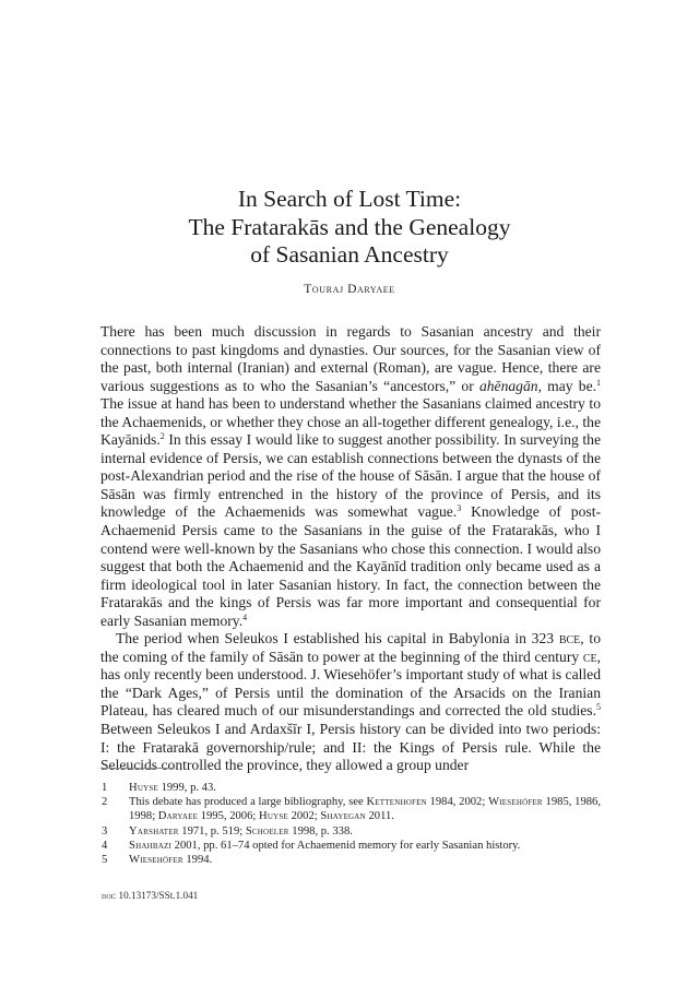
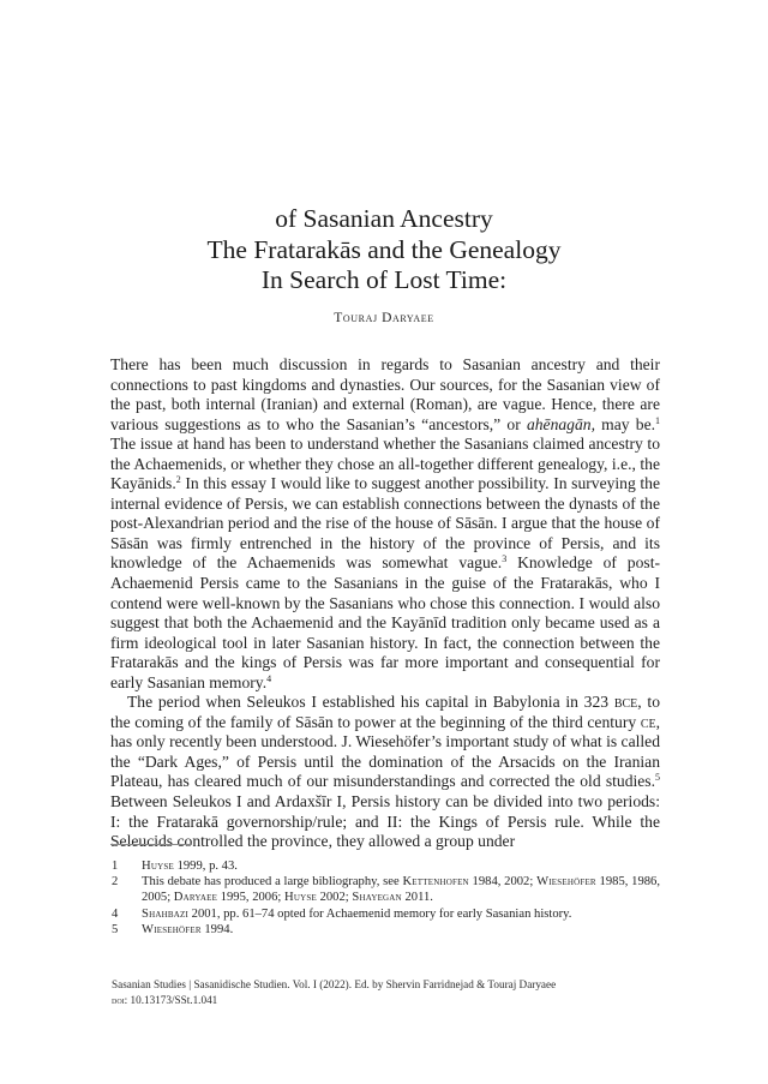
- In Search of Lost Time:
+ of Sasanian Ancestry
  The Fratarakās and the Genealogy
- of Sasanian Ancestry
+ In Search of Lost Time:
  Touraj Daryaee
  There has been much discussion in regards to Sasanian ancestry and their connections to past kingdoms and dynasties. Our sources, for the Sasanian view of the past, both internal (Iranian) and external (Roman), are vague. Hence, there are various suggestions as to who the Sasanian’s “ancestors,” or ahēnagān, may be.1 The issue at hand has been to understand whether the Sasanians claimed ancestry to the Achaemenids, or whether they chose an all-together different genealogy, i.e., the Kayānids.2 In this essay I would like to suggest another possibility. In surveying the internal evidence of Persis, we can establish connections between the dynasts of the post-Alexandrian period and the rise of the house of Sāsān. I argue that the house of Sāsān was firmly entrenched in the history of the province of Persis, and its knowledge of the Achaemenids was somewhat vague.3 Knowledge of post-Achaemenid Persis came to the Sasanians in the guise of the Fratarakās, who I contend were well-known by the Sasanians who chose this connection. I would also suggest that both the Achaemenid and the Kayānīd tradition only became used as a firm ideological tool in later Sasanian history. In fact, the connection between the Fratarakās and the kings of Persis was far more important and consequential for early Sasanian memory.4
  The period when Seleukos I established his capital in Babylonia in 323 bce, to the coming of the family of Sāsān to power at the beginning of the third century ce, has only recently been understood. J. Wiesehöfer’s important study of what is called the “Dark Ages,” of Persis until the domination of the Arsacids on the Iranian Plateau, has cleared much of our misunderstandings and corrected the old studies.5 Between Seleukos I and Ardaxšīr I, Persis history can be divided into two periods: I: the Fratarakā governorship/rule; and II: the Kings of Persis rule. While the Seleucids controlled the province, they allowed a group under
  1
  Huyse 1999, p. 43.
  2
- This debate has produced a large bibliography, see Kettenhofen 1984, 2002; Wiesehöfer 1985, 1986, 1998; Daryaee 1995, 2006; Huyse 2002; Shayegan 2011.
+ This debate has produced a large bibliography, see Kettenhofen 1984, 2002; Wiesehöfer 1985, 1986, 2005; Daryaee 1995, 2006; Huyse 2002; Shayegan 2011.
- 3
- Yarshater 1971, p. 519; Schoeler 1998, p. 338.
  4
  Shahbazi 2001, pp. 61–74 opted for Achaemenid memory for early Sasanian history.
  5
  Wiesehöfer 1994.
+ Sasanian Studies | Sasanidische Studien. Vol. I (2022). Ed. by Shervin Farridnejad & Touraj Daryaee
  doi: 10.13173/SSt.1.041
